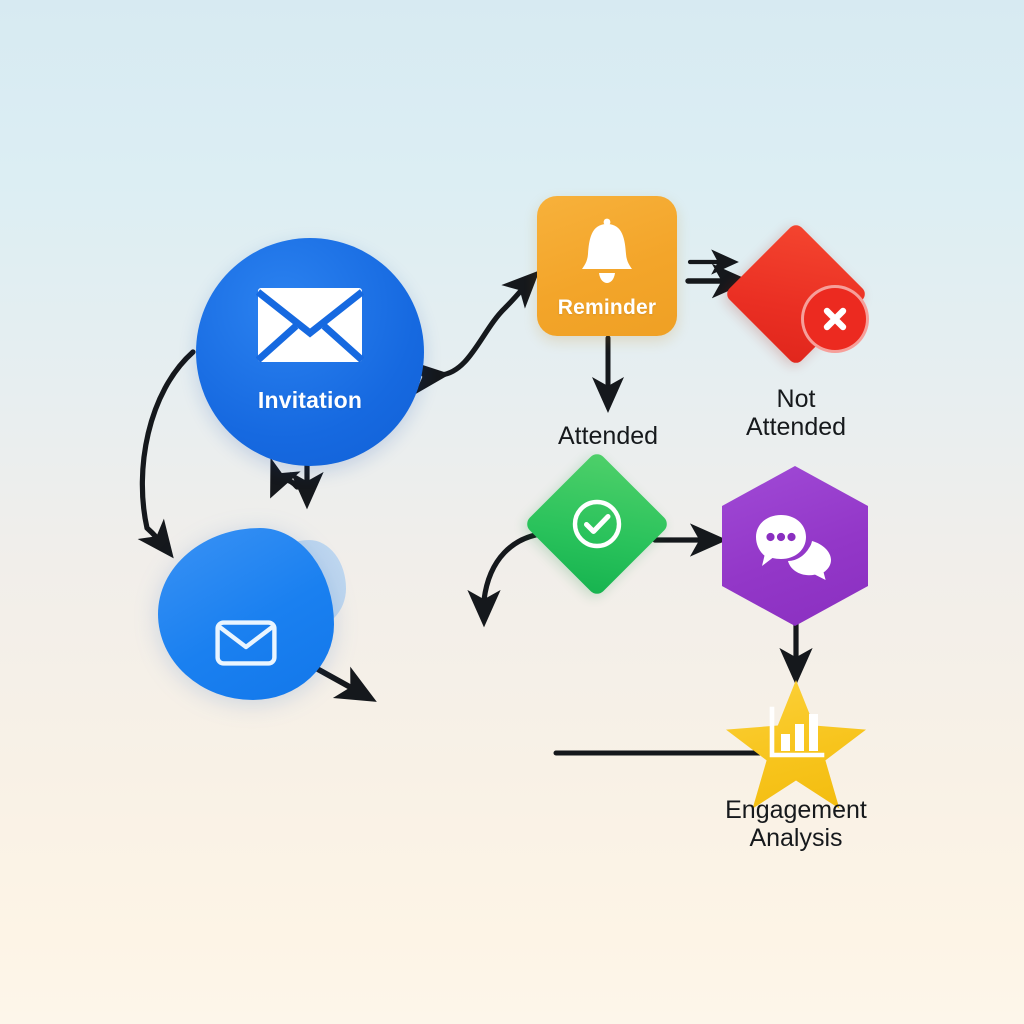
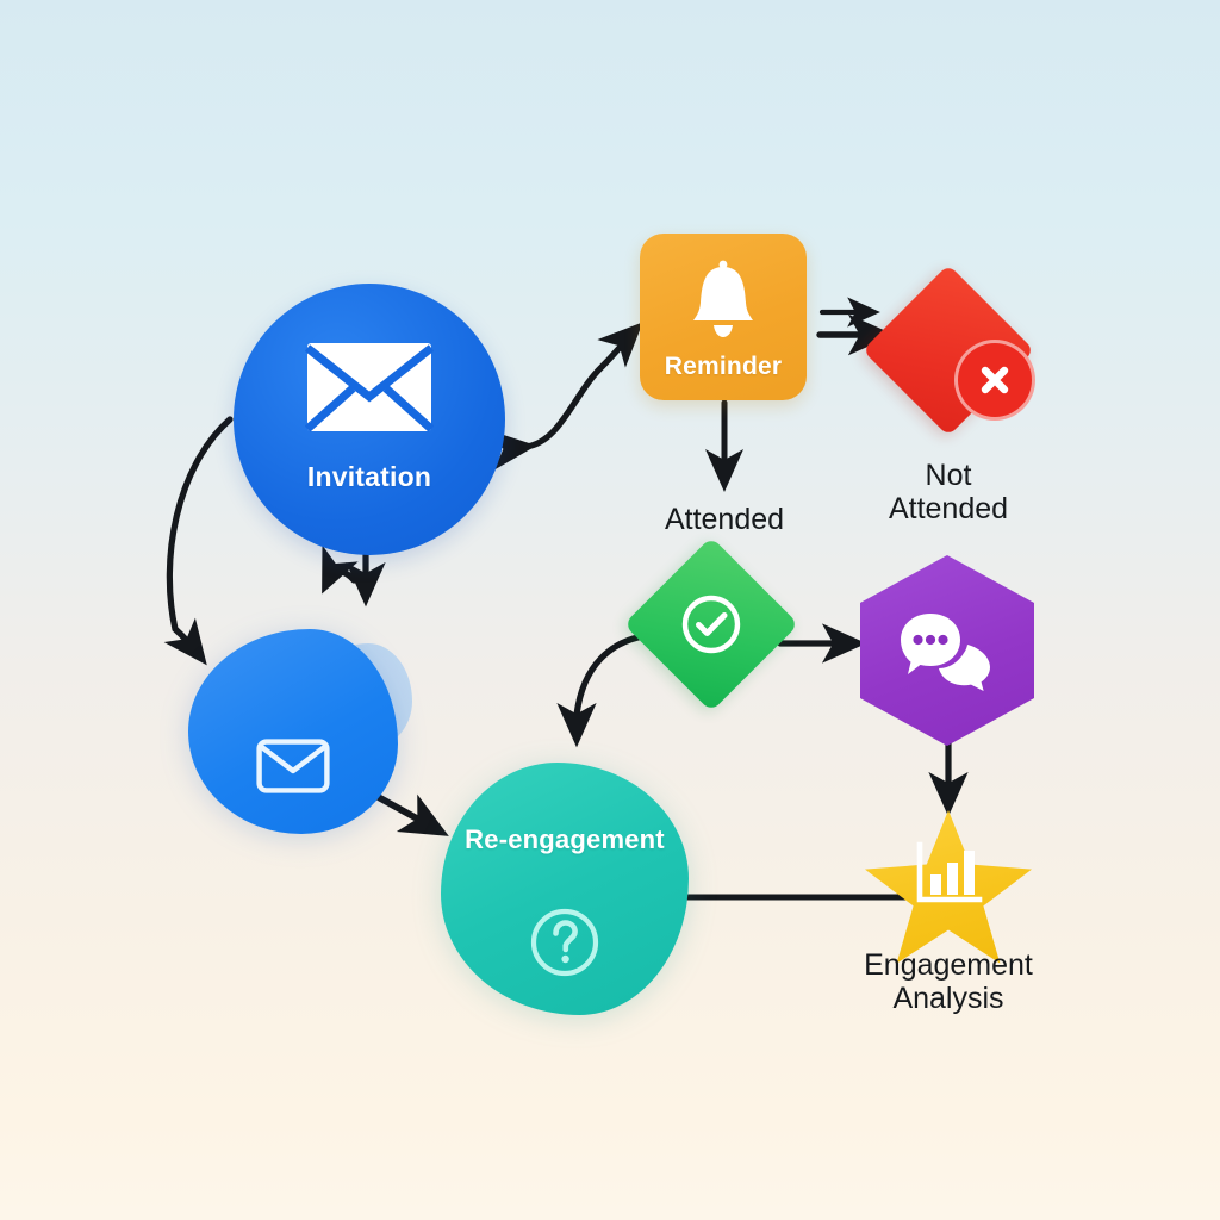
  Invitation
  Reminder
  Not
  Attended
  Attended
  Engagement
  Analysis
+ Re-engagement
